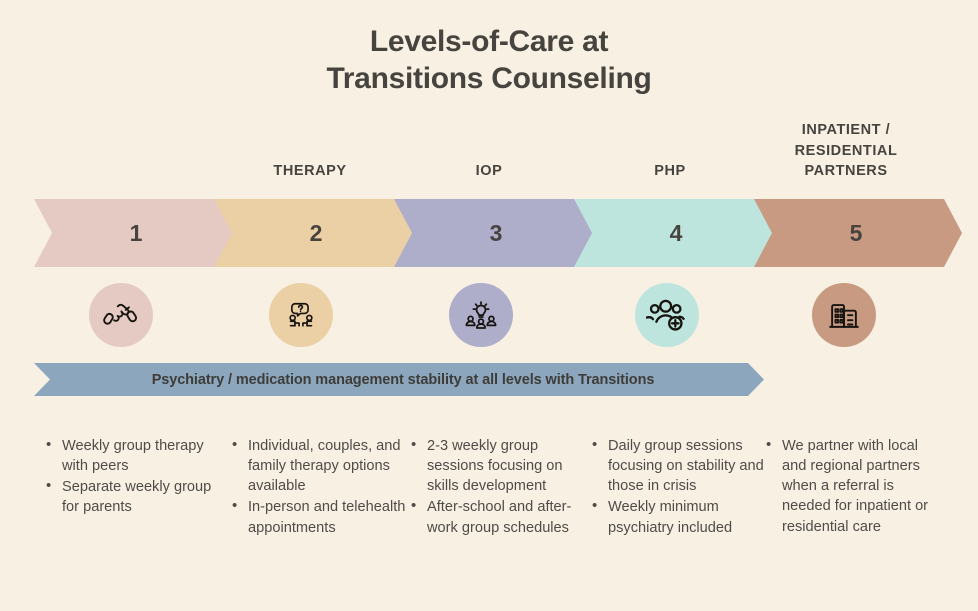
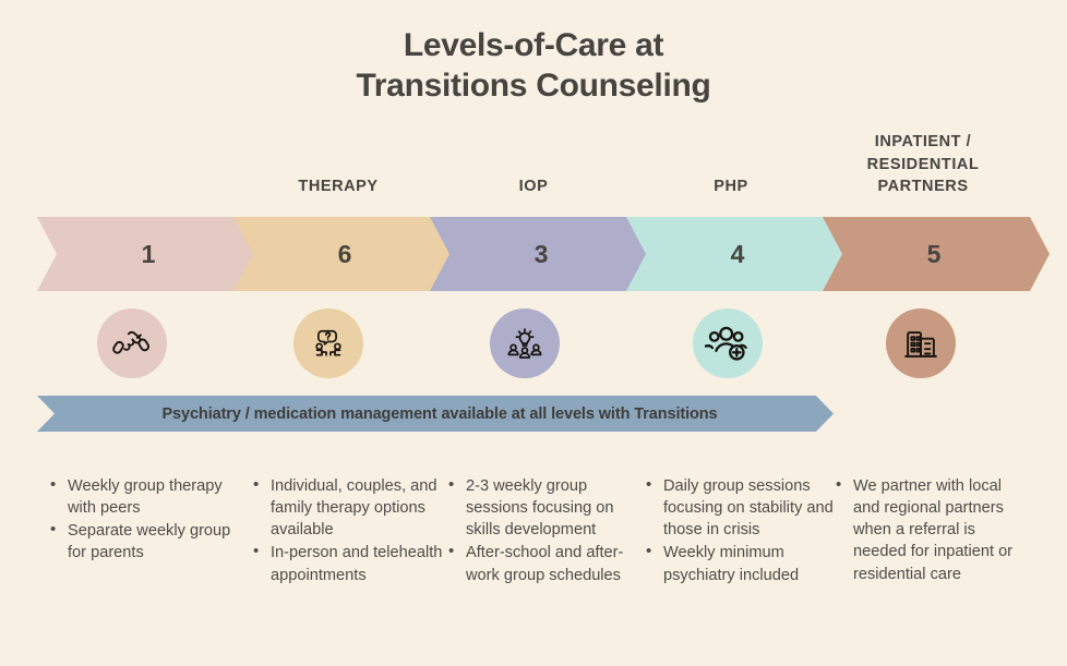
  Levels-of-Care at
  Transitions Counseling
  THERAPY
  IOP
  PHP
  INPATIENT /
  RESIDENTIAL
  PARTNERS
  1
- 2
+ 6
  3
  4
  5
- Psychiatry / medication management stability at all levels with Transitions
+ Psychiatry / medication management available at all levels with Transitions
  Weekly group therapy with peers
  Separate weekly group for parents
  Individual, couples, and family therapy options available
  In-person and telehealth appointments
  2-3 weekly group sessions focusing on skills development
  After-school and after-work group schedules
  Daily group sessions focusing on stability and those in crisis
  Weekly minimum psychiatry included
  We partner with local and regional partners when a referral is needed for inpatient or residential care
